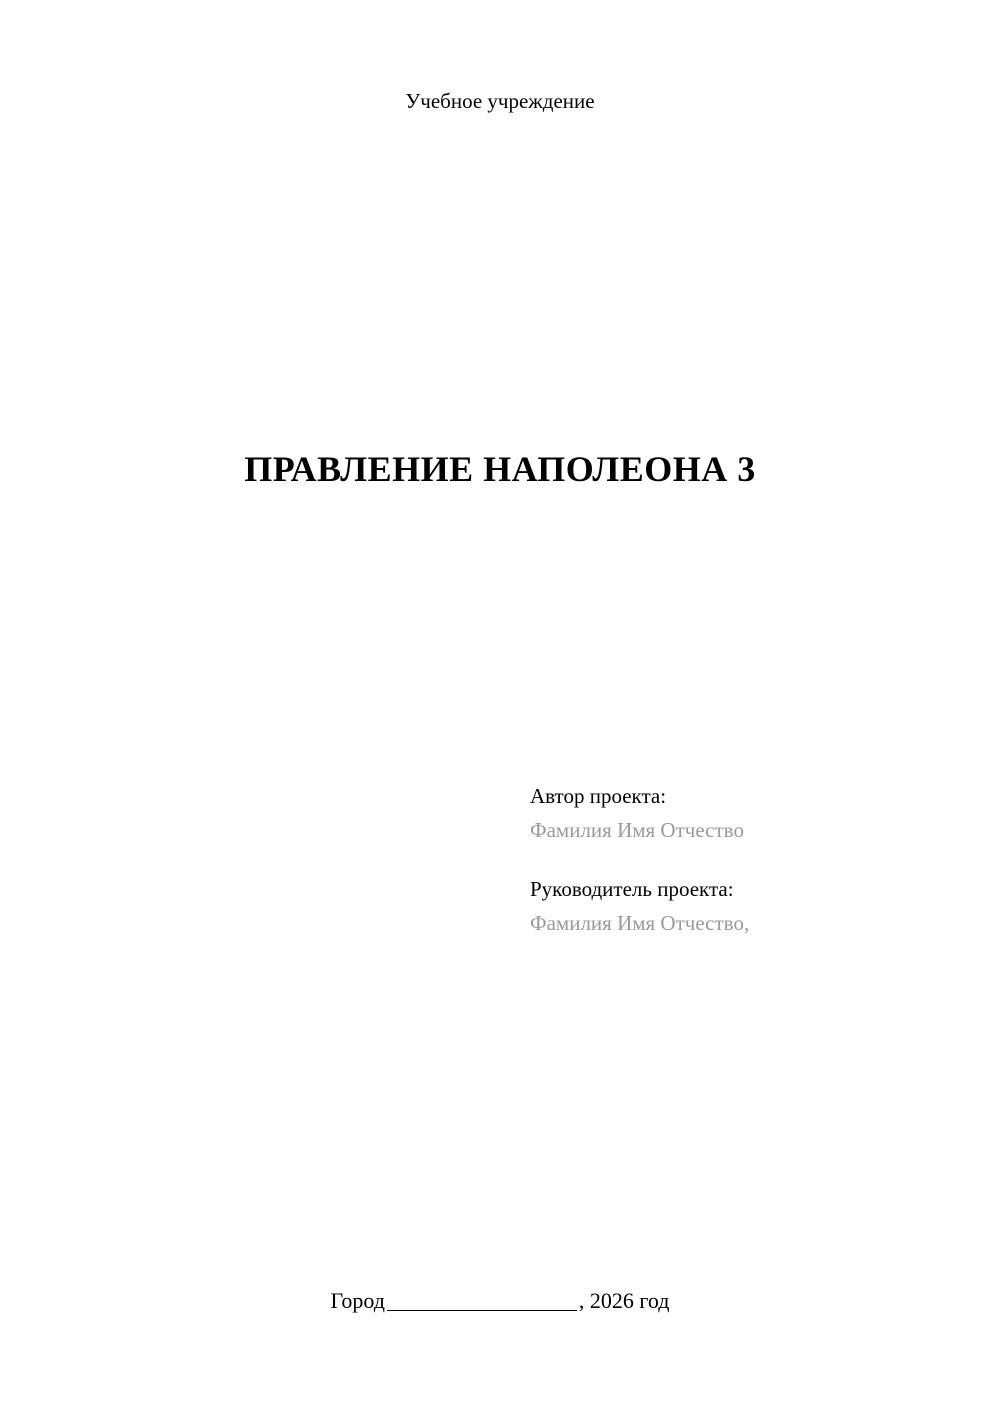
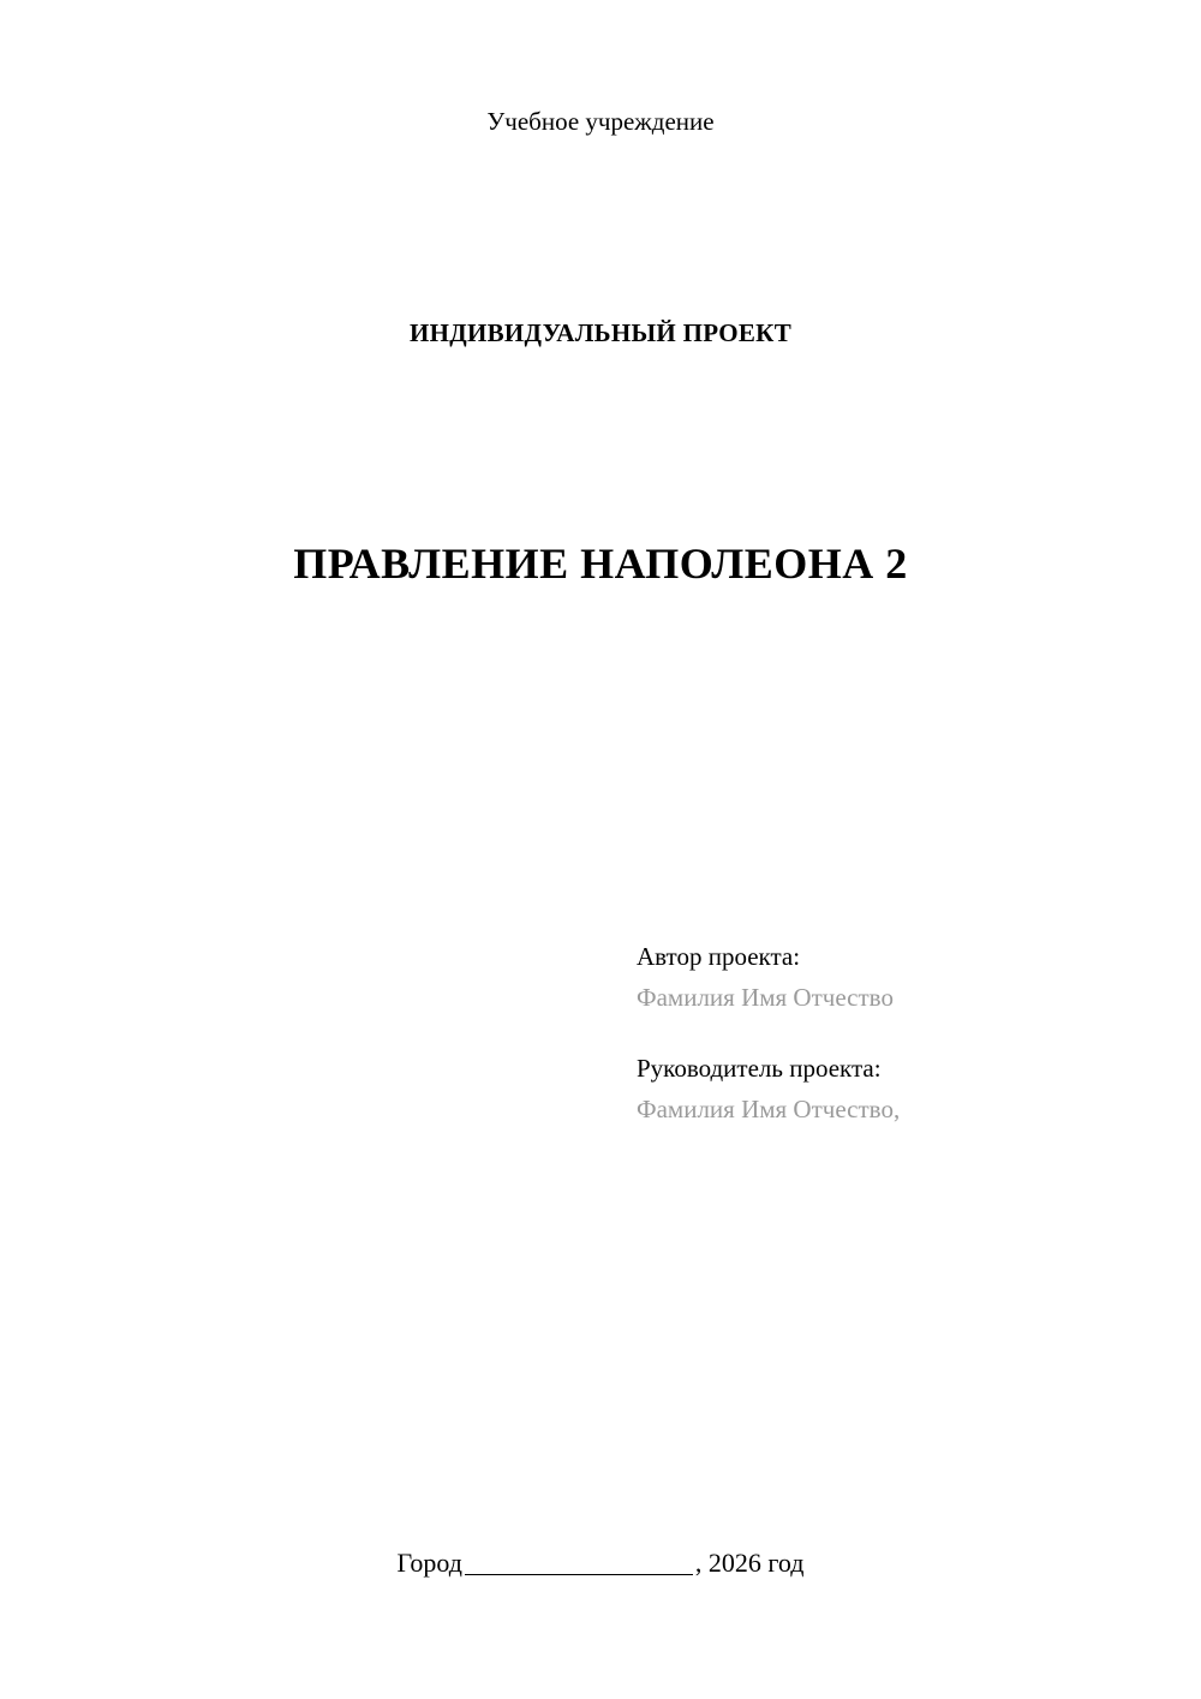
  Учебное учреждение
+ ИНДИВИДУАЛЬНЫЙ ПРОЕКТ
- ПРАВЛЕНИЕ НАПОЛЕОНА 3
+ ПРАВЛЕНИЕ НАПОЛЕОНА 2
  Автор проекта:
  Фамилия Имя Отчество
  Руководитель проекта:
  Фамилия Имя Отчество,
  Город , 2026 год
